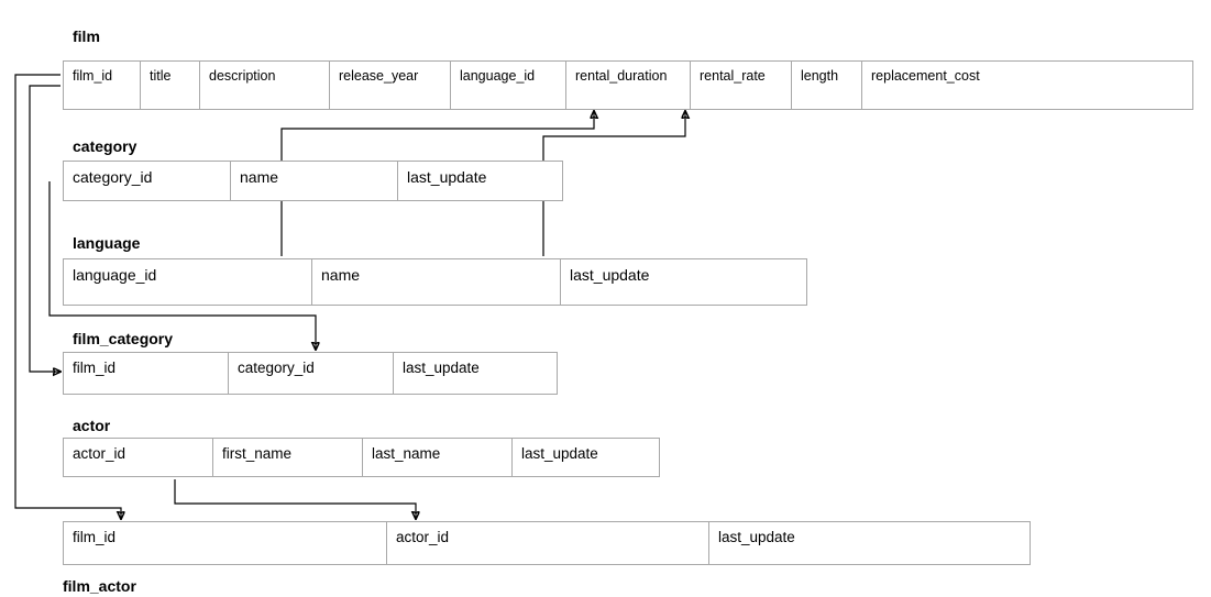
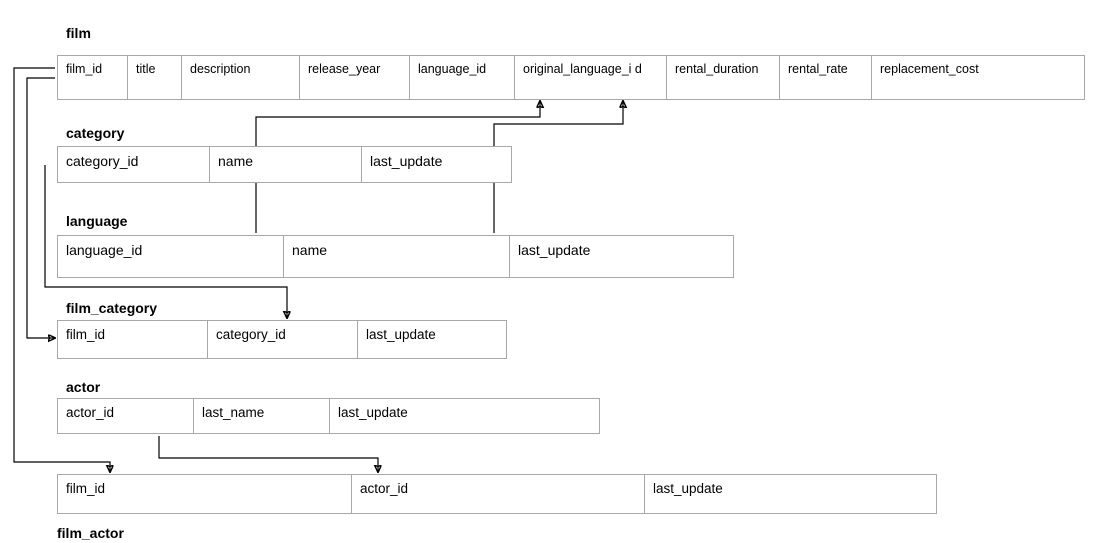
  film_id
  title
  description
  release_year
  language_id
+ original_language_i d
  rental_duration
  rental_rate
- length
  replacement_cost
  film
  category_id
  name
  last_update
  category
  language_id
  name
  last_update
  language
  film_id
  category_id
  last_update
  film_category
  actor_id
- first_name
  last_name
  last_update
  actor
  film_id
  actor_id
  last_update
  film_actor
